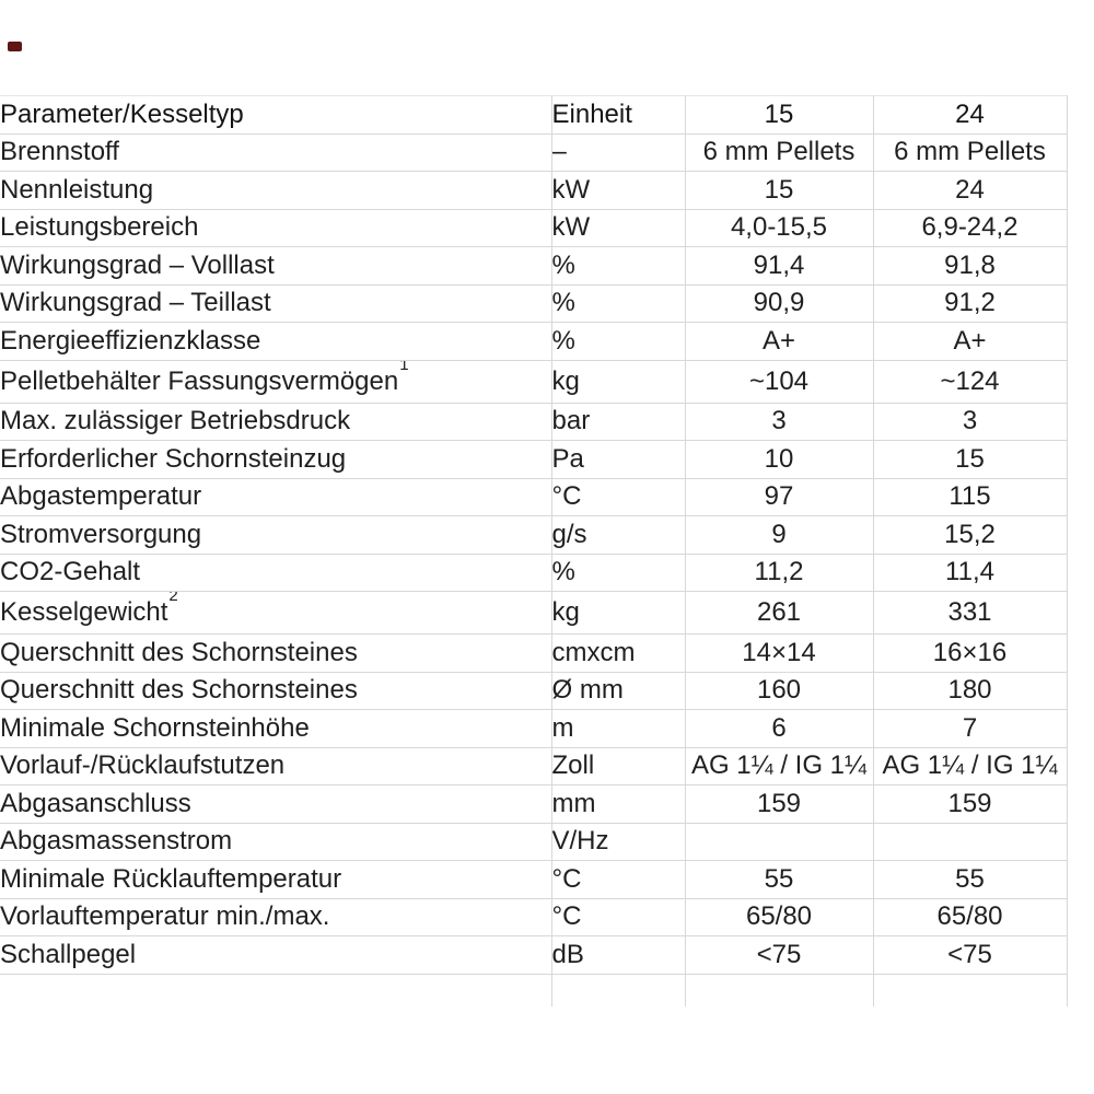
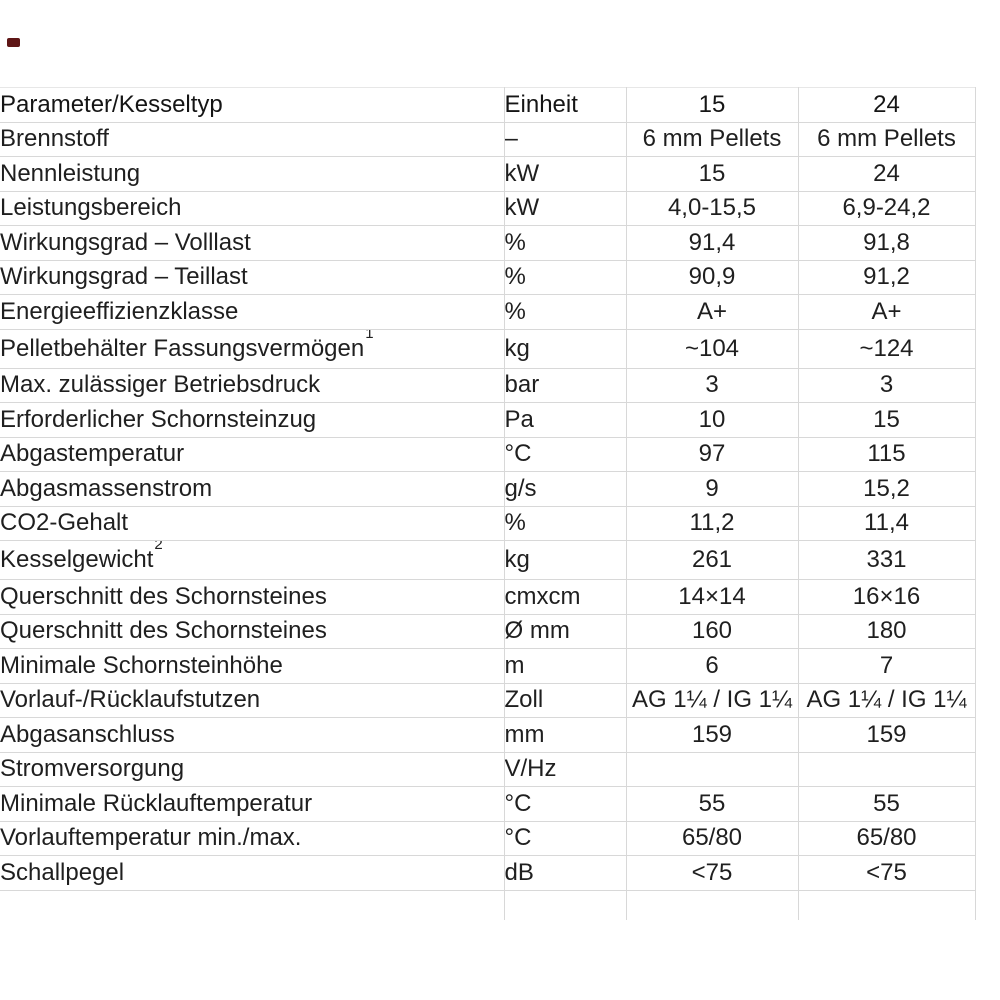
  Parameter/Kesseltyp	Einheit	15	24
  Brennstoff	–	6 mm Pellets	6 mm Pellets
  Nennleistung	kW	15	24
  Leistungsbereich	kW	4,0-15,5	6,9-24,2
  Wirkungsgrad – Volllast	%	91,4	91,8
  Wirkungsgrad – Teillast	%	90,9	91,2
  Energieeffizienzklasse	%	A+	A+
  Pelletbehälter Fassungsvermögen1	kg	~104	~124
  Max. zulässiger Betriebsdruck	bar	3	3
  Erforderlicher Schornsteinzug	Pa	10	15
  Abgastemperatur	°C	97	115
- Stromversorgung	g/s	9	15,2
+ Abgasmassenstrom	g/s	9	15,2
  CO2-Gehalt	%	11,2	11,4
  Kesselgewicht2	kg	261	331
  Querschnitt des Schornsteines	cmxcm	14×14	16×16
  Querschnitt des Schornsteines	Ø mm	160	180
  Minimale Schornsteinhöhe	m	6	7
  Vorlauf-/Rücklaufstutzen	Zoll	AG 1¼ / IG 1¼	AG 1¼ / IG 1¼
  Abgasanschluss	mm	159	159
- Abgasmassenstrom	V/Hz
+ Stromversorgung	V/Hz
  Minimale Rücklauftemperatur	°C	55	55
  Vorlauftemperatur min./max.	°C	65/80	65/80
  Schallpegel	dB	<75	<75
